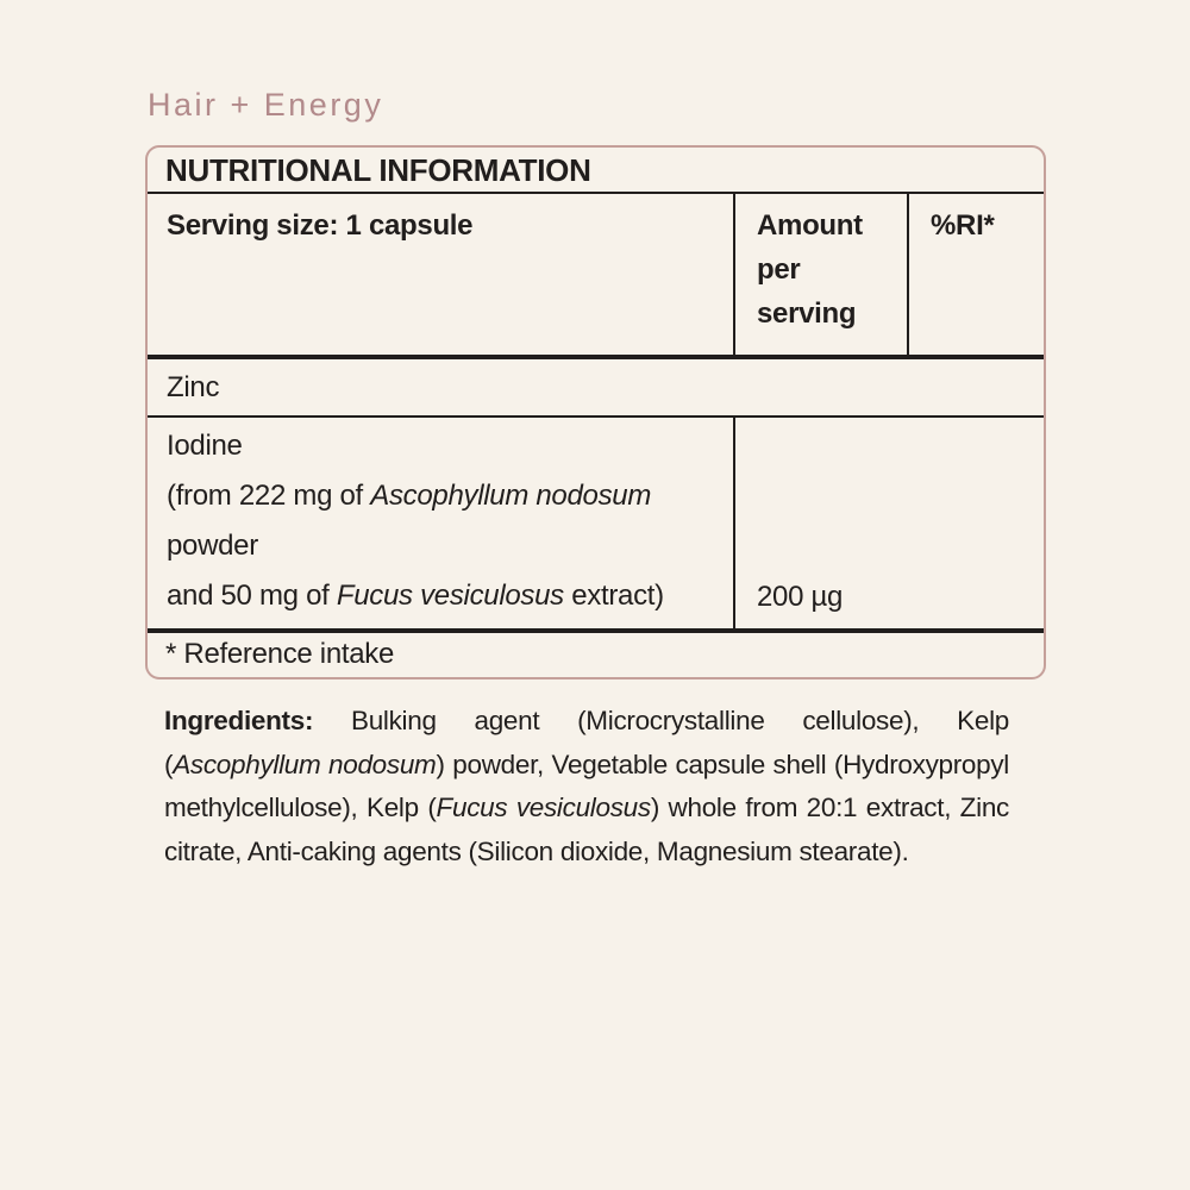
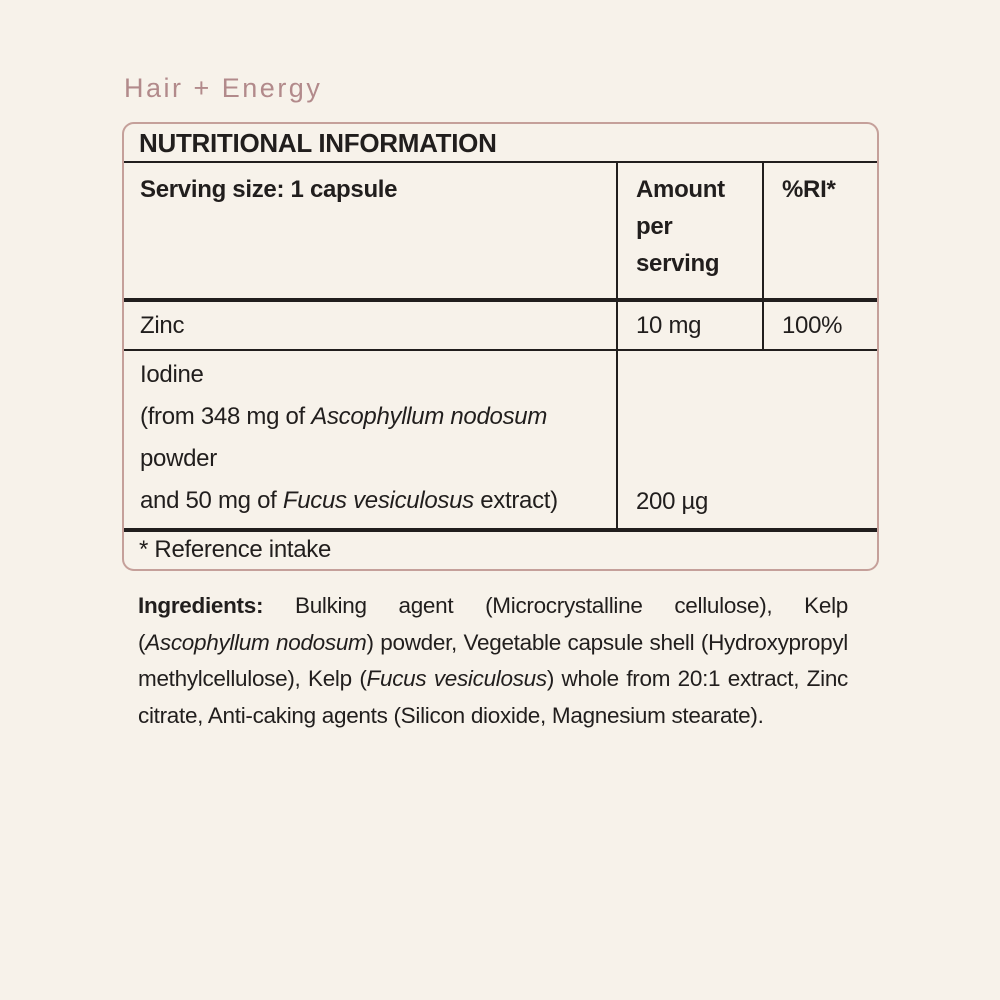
  Hair + Energy
  NUTRITIONAL INFORMATION
  Serving size: 1 capsule
  Amount
  per serving
  %RI*
  Zinc
+ 10 mg
+ 100%
  Iodine
- (from 222 mg of Ascophyllum nodosum powder
+ (from 348 mg of Ascophyllum nodosum powder
  and 50 mg of Fucus vesiculosus extract)
  200 µg
  * Reference intake
  Ingredients: Bulking agent (Microcrystalline cellulose), Kelp (Ascophyllum nodosum) powder, Vegetable capsule shell (Hydroxypropyl methylcellulose), Kelp (Fucus vesiculosus) whole from 20:1 extract, Zinc citrate, Anti-caking agents (Silicon dioxide, Magnesium stearate).
